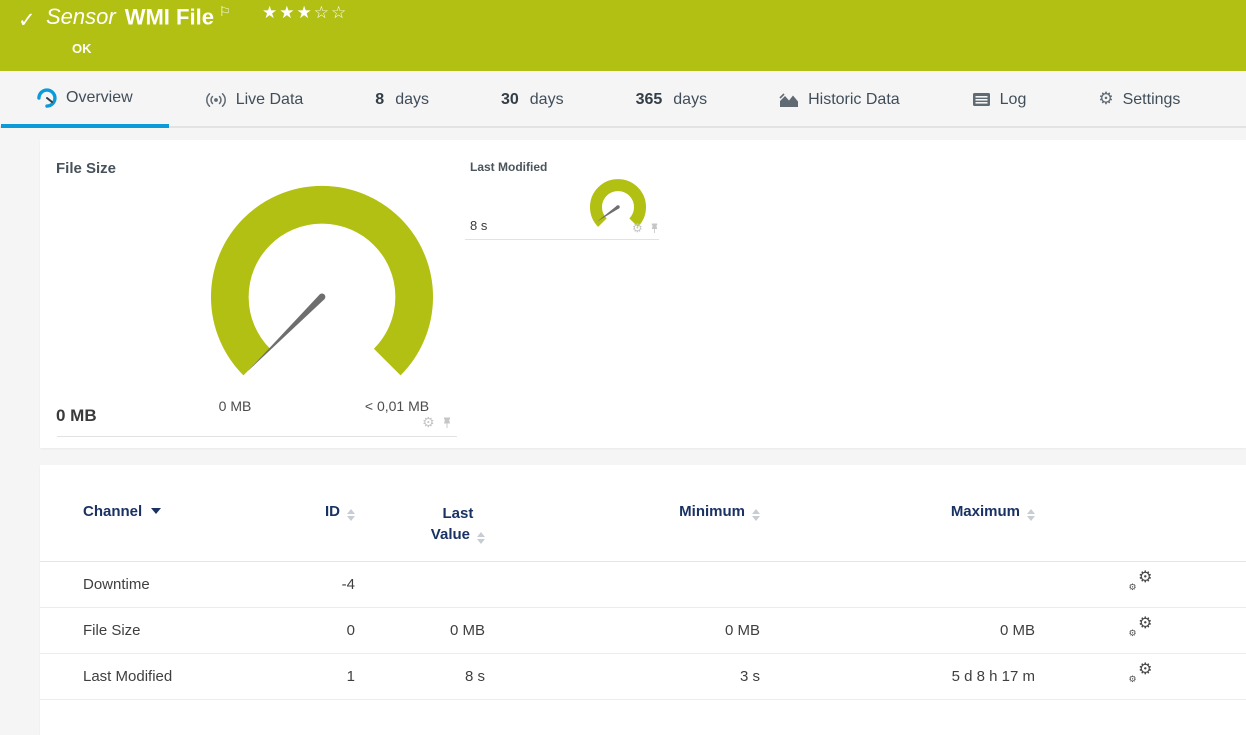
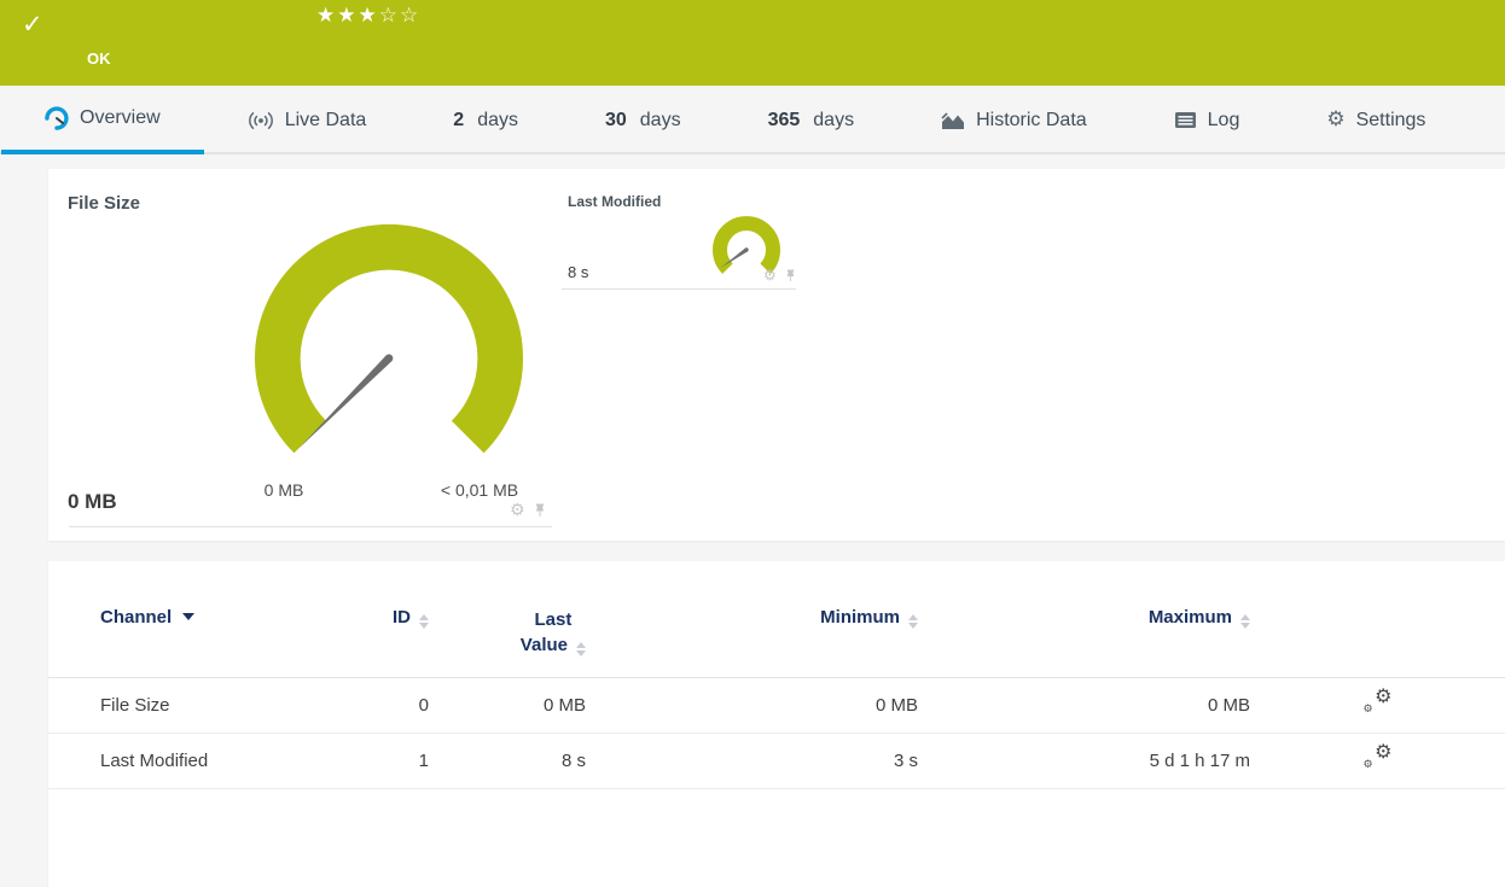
  ✓
- Sensor WMI File ⚐
  ★★★☆☆
  OK
  Overview
  Live Data
- 8
+ 2
  days
  30
  days
  365
  days
  Historic Data
  Log
  ⚙
  Settings
  File Size
  0 MB
  < 0,01 MB
  0 MB
  ⚙
  Last Modified
  8 s
  ⚙
  Channel	ID	Last Value	Minimum	Maximum
- Downtime	-4				⚙ ⚙
  File Size	0	0 MB	0 MB	0 MB	⚙ ⚙
- Last Modified	1	8 s	3 s	5 d 8 h 17 m	⚙ ⚙
+ Last Modified	1	8 s	3 s	5 d 1 h 17 m	⚙ ⚙
